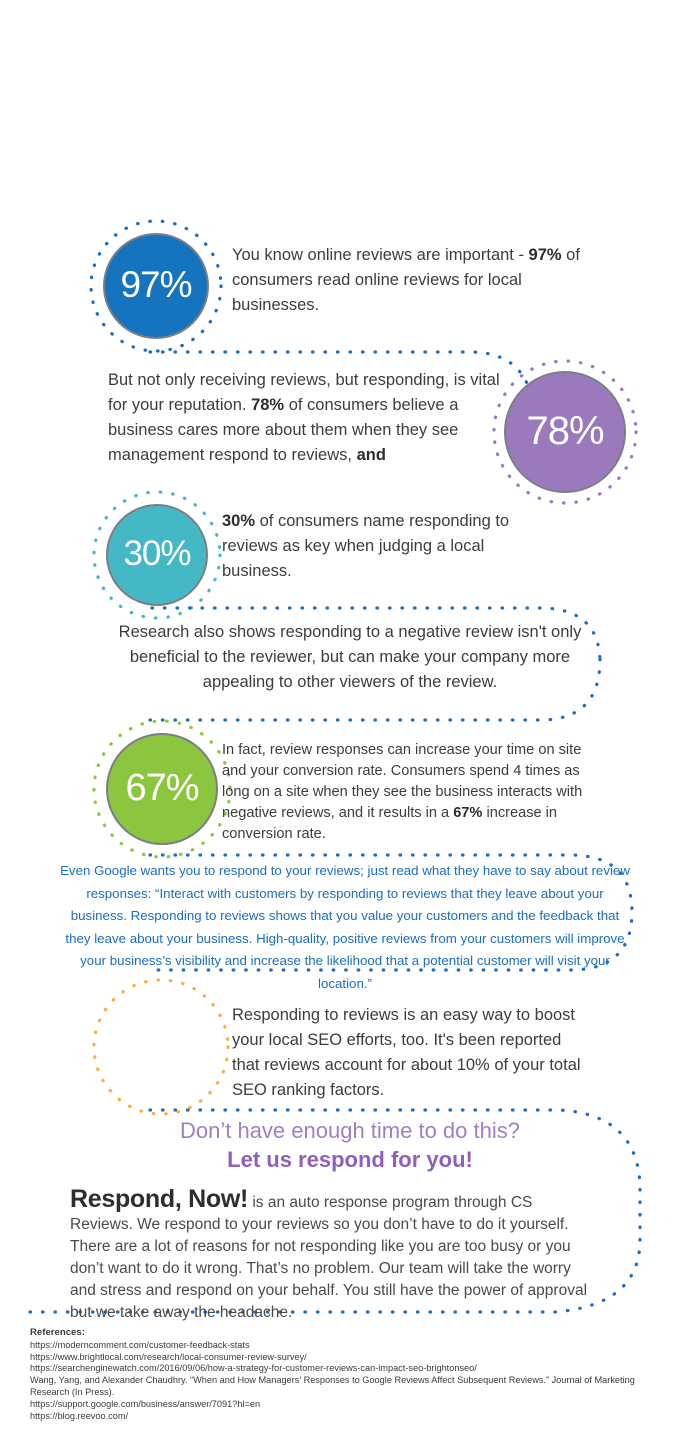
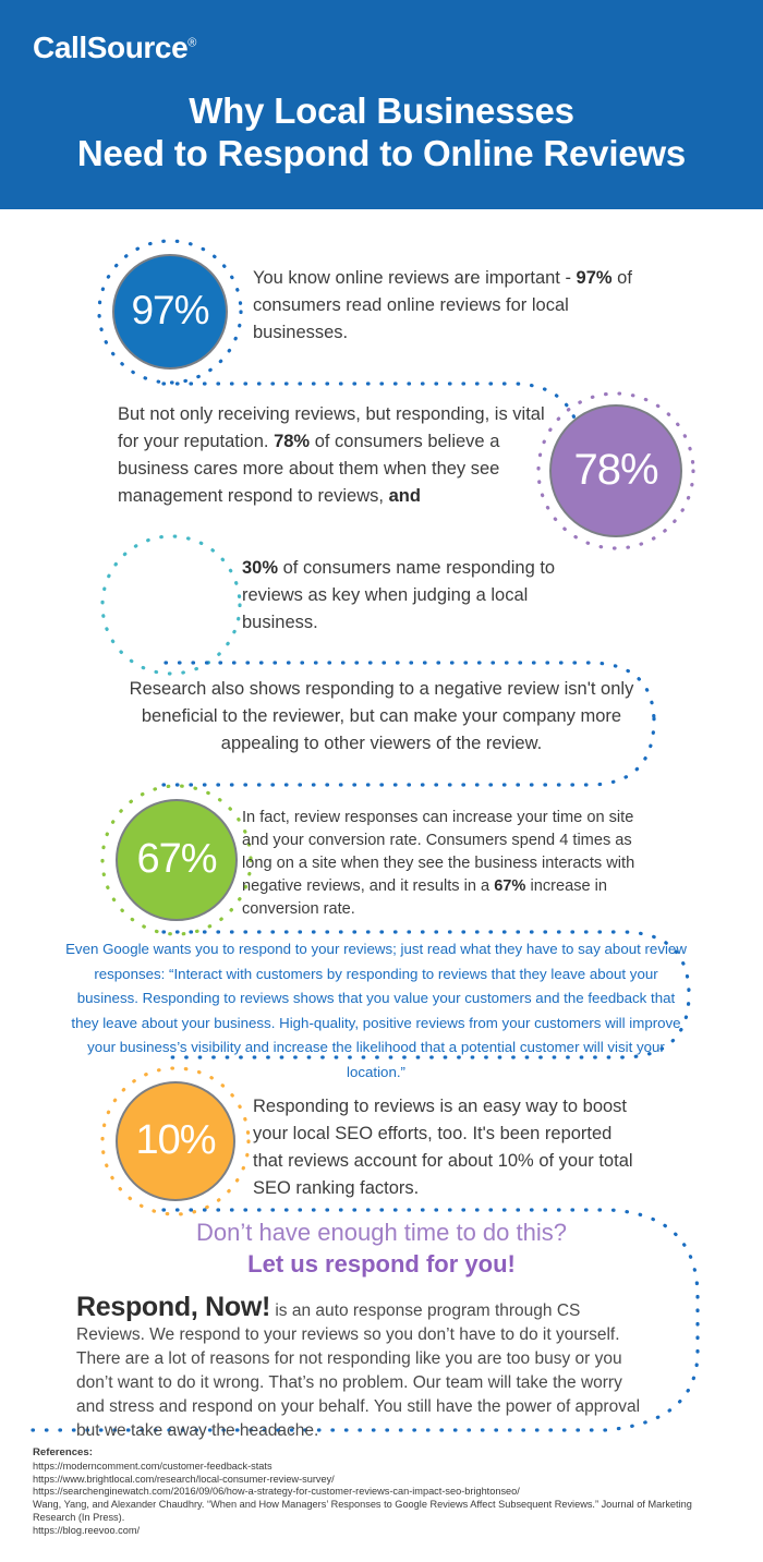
+ CallSource®
+ Why Local Businesses
+ Need to Respond to Online Reviews
  97%
  You know online reviews are important - 97% of consumers read online reviews for local businesses.
  78%
  But not only receiving reviews, but responding, is vital for your reputation. 78% of consumers believe a business cares more about them when they see management respond to reviews, and
- 30%
  30% of consumers name responding to reviews as key when judging a local business.
  Research also shows responding to a negative review isn't only beneficial to the reviewer, but can make your company more appealing to other viewers of the review.
  67%
  In fact, review responses can increase your time on site and your conversion rate. Consumers spend 4 times as long on a site when they see the business interacts with negative reviews, and it results in a 67% increase in conversion rate.
  Even Google wants you to respond to your reviews; just read what they have to say about review responses: “Interact with customers by responding to reviews that they leave about your business. Responding to reviews shows that you value your customers and the feedback that they leave about your business. High-quality, positive reviews from your customers will improve your business’s visibility and increase the likelihood that a potential customer will visit your location.”
+ 10%
  Responding to reviews is an easy way to boost your local SEO efforts, too. It's been reported that reviews account for about 10% of your total SEO ranking factors.
  Don’t have enough time to do this?
  Let us respond for you!
  Respond, Now! is an auto response program through CS Reviews. We respond to your reviews so you don’t have to do it yourself. There are a lot of reasons for not responding like you are too busy or you don’t want to do it wrong. That’s no problem. Our team will take the worry and stress and respond on your behalf. You still have the power of approval but we take away the headache.
  References:
  https://moderncomment.com/customer-feedback-stats
  https://www.brightlocal.com/research/local-consumer-review-survey/
  https://searchenginewatch.com/2016/09/06/how-a-strategy-for-customer-reviews-can-impact-seo-brightonseo/
  Wang, Yang, and Alexander Chaudhry. “When and How Managers’ Responses to Google Reviews Affect Subsequent Reviews.” Journal of Marketing
  Research (In Press).
- https://support.google.com/business/answer/7091?hl=en
  https://blog.reevoo.com/
